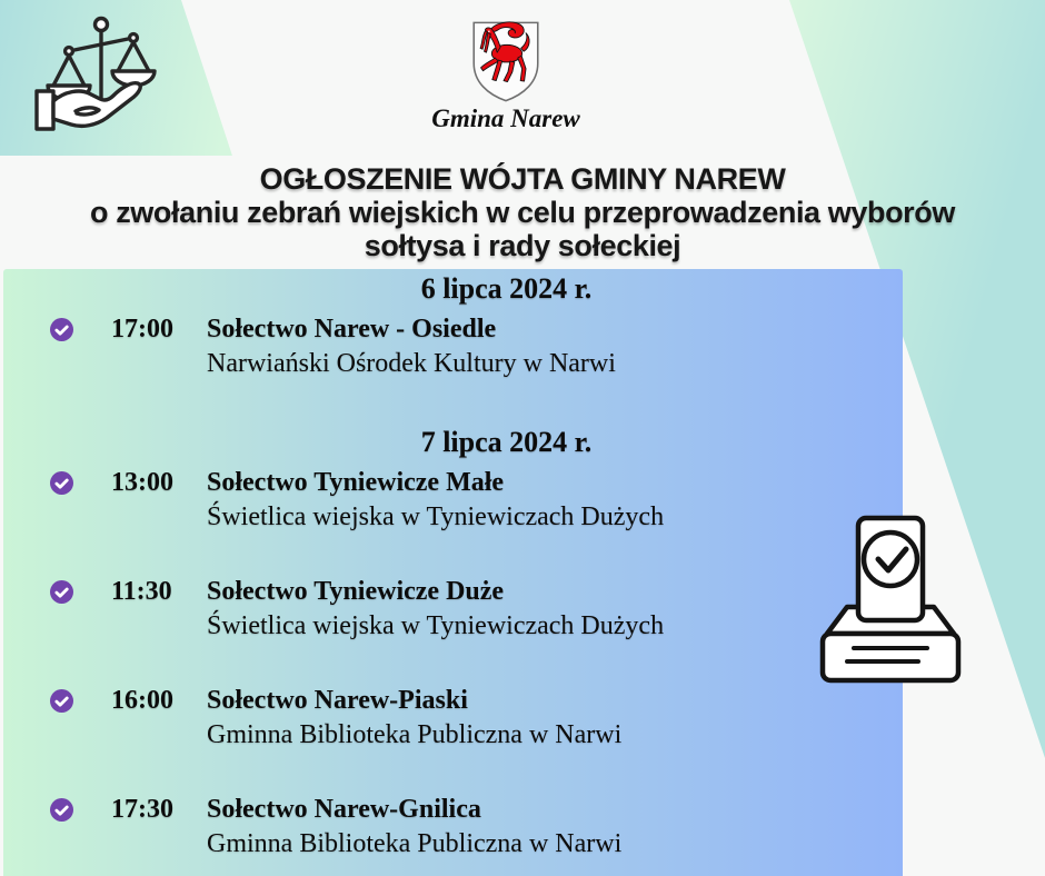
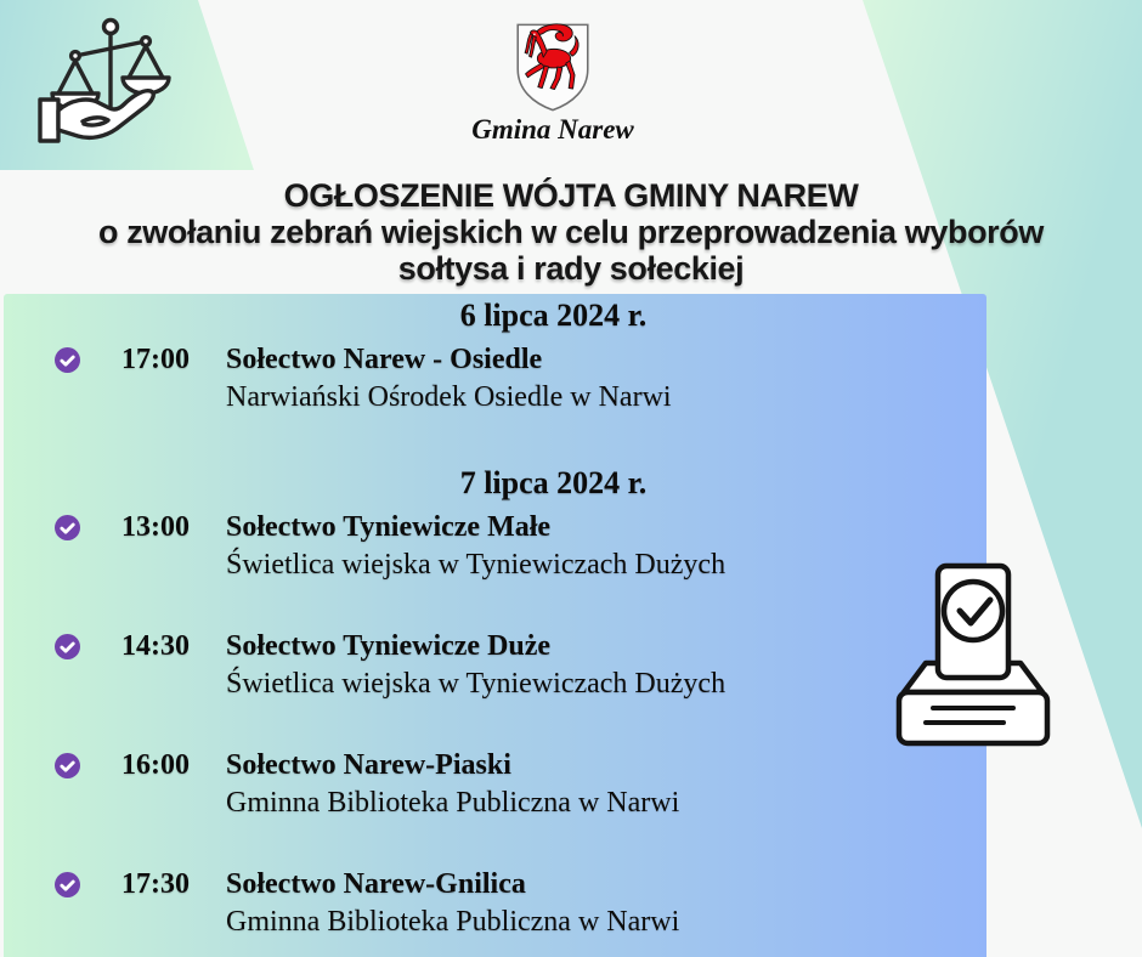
  Gmina Narew
  OGŁOSZENIE WÓJTA GMINY NAREW
  o zwołaniu zebrań wiejskich w celu przeprowadzenia wyborów
  sołtysa i rady sołeckiej
  6 lipca 2024 r.
  17:00
  Sołectwo Narew - Osiedle
- Narwiański Ośrodek Kultury w Narwi
+ Narwiański Ośrodek Osiedle w Narwi
  7 lipca 2024 r.
  13:00
  Sołectwo Tyniewicze Małe
  Świetlica wiejska w Tyniewiczach Dużych
- 11:30
+ 14:30
  Sołectwo Tyniewicze Duże
  Świetlica wiejska w Tyniewiczach Dużych
  16:00
  Sołectwo Narew-Piaski
  Gminna Biblioteka Publiczna w Narwi
  17:30
  Sołectwo Narew-Gnilica
  Gminna Biblioteka Publiczna w Narwi
